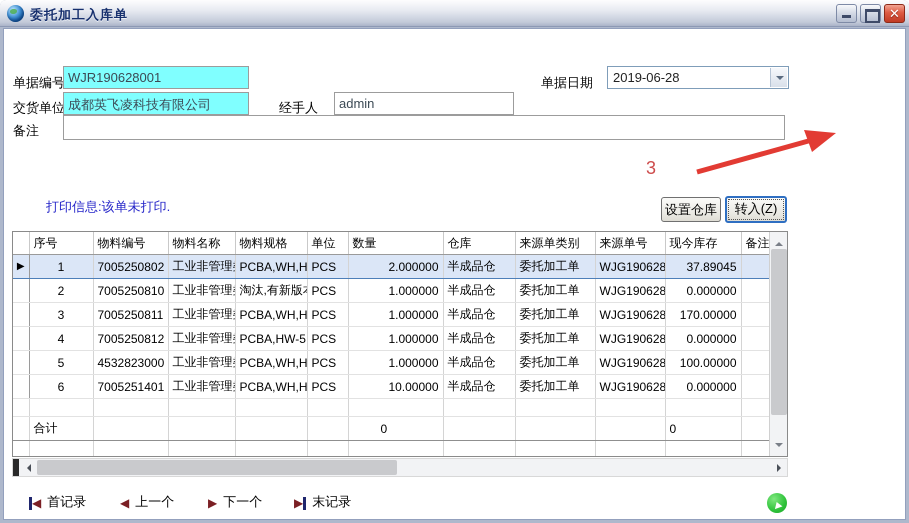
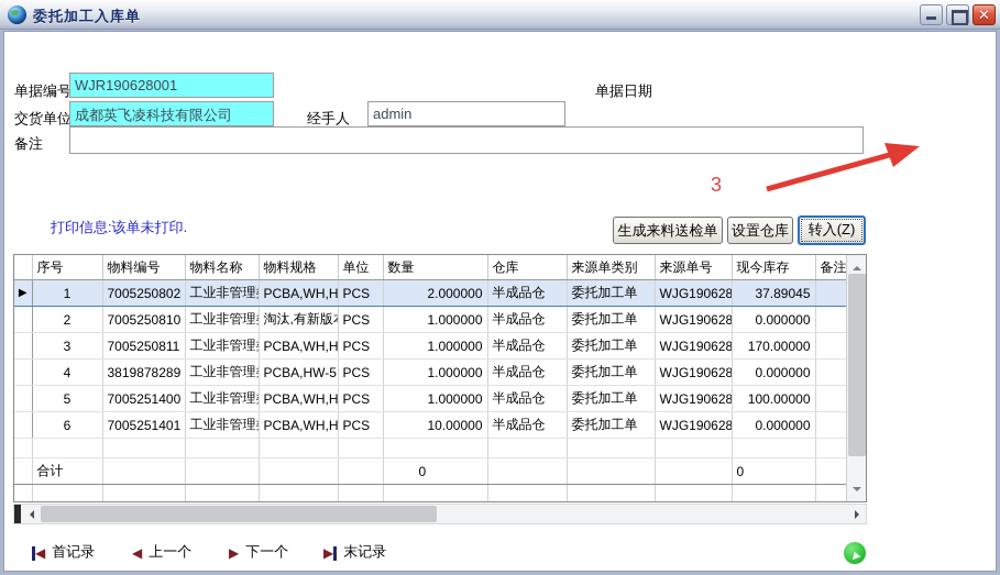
  委托加工入库单
  ✕
  单据编号
  WJR190628001
  单据日期
- 2019-06-28
  交货单位
  成都英飞凌科技有限公司
  经手人
  admin
  备注
  打印信息:该单未打印.
+ 生成来料送检单
  设置仓库
  转入(Z)
  	序号	物料编号	物料名称	物料规格	单位	数量	仓库	来源单类别	来源单号	现今库存	备注
  ▶	1	7005250802	工业非管理	PCBA,WH,H	PCS	2.000000	半成品仓	委托加工单	WJG190628	37.89045
  	2	7005250810	工业非管理	淘汰,有新版	PCS	1.000000	半成品仓	委托加工单	WJG190628	0.000000
  	3	7005250811	工业非管理	PCBA,WH,H	PCS	1.000000	半成品仓	委托加工单	WJG190628	170.00000
- 	4	7005250812	工业非管理	PCBA,HW-5	PCS	1.000000	半成品仓	委托加工单	WJG190628	0.000000
+ 	4	3819878289	工业非管理	PCBA,HW-5	PCS	1.000000	半成品仓	委托加工单	WJG190628	0.000000
- 	5	4532823000	工业非管理	PCBA,WH,H	PCS	1.000000	半成品仓	委托加工单	WJG190628	100.00000
+ 	5	7005251400	工业非管理	PCBA,WH,H	PCS	1.000000	半成品仓	委托加工单	WJG190628	100.00000
  	6	7005251401	工业非管理	PCBA,WH,H	PCS	10.00000	半成品仓	委托加工单	WJG190628	0.000000
  	合计					0				0
  ◀ 首记录
  ◀ 上一个
  ▶ 下一个
  ▶ 末记录
  3
